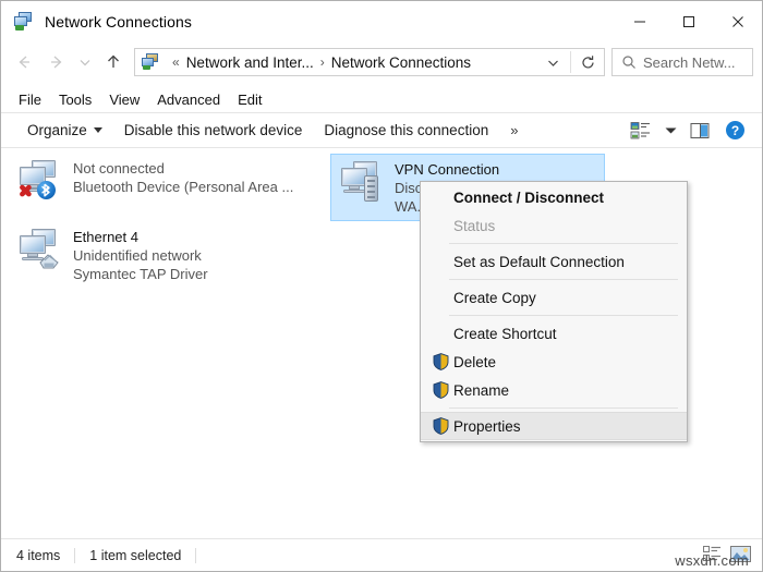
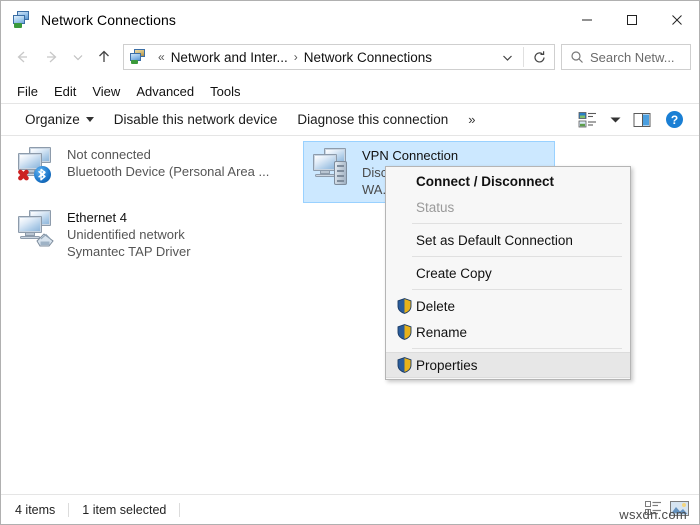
  Network Connections
  «
  Network and Inter...
  ›
  Network Connections
  Search Netw...
  File
- Tools
+ Edit
  View
  Advanced
- Edit
+ Tools
  Organize
  Disable this network device
  Diagnose this connection
  »
  ?
  Not connected
  Bluetooth Device (Personal Area ...
  Ethernet 4
  Unidentified network
  Symantec TAP Driver
  VPN Connection
  Connect / Disconnect
  Status
  Set as Default Connection
  Create Copy
- Create Shortcut
  Delete
  Rename
  Properties
  4 items
  1 item selected
  wsxdn.com
